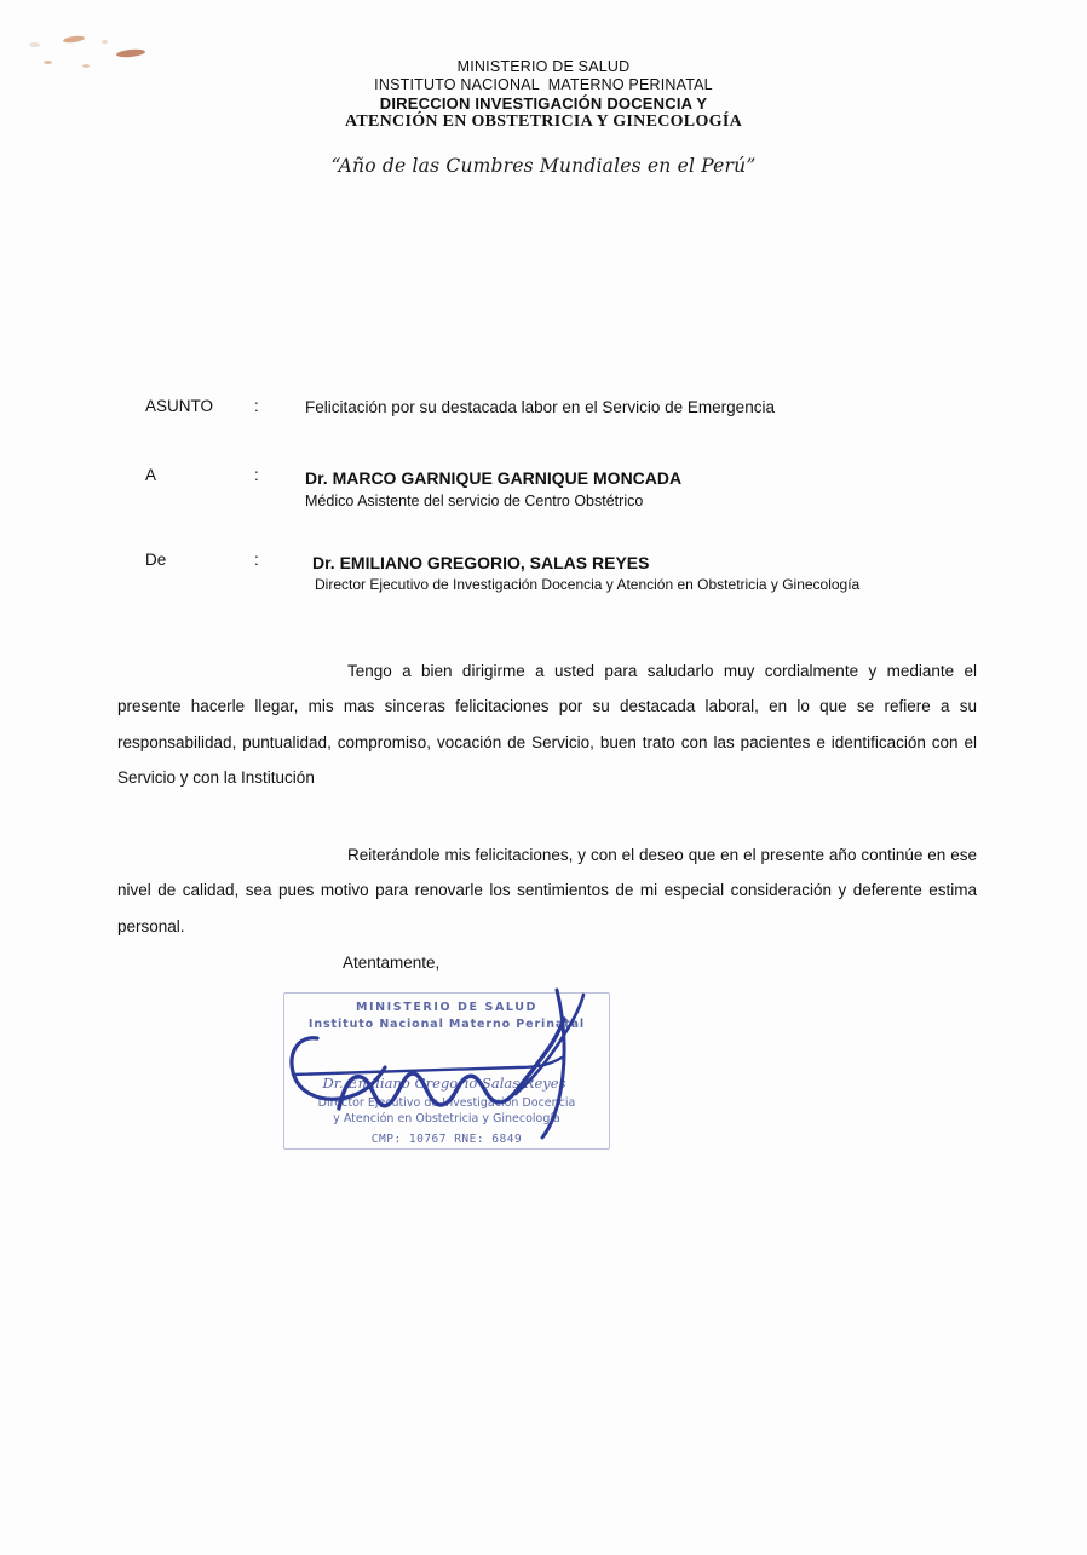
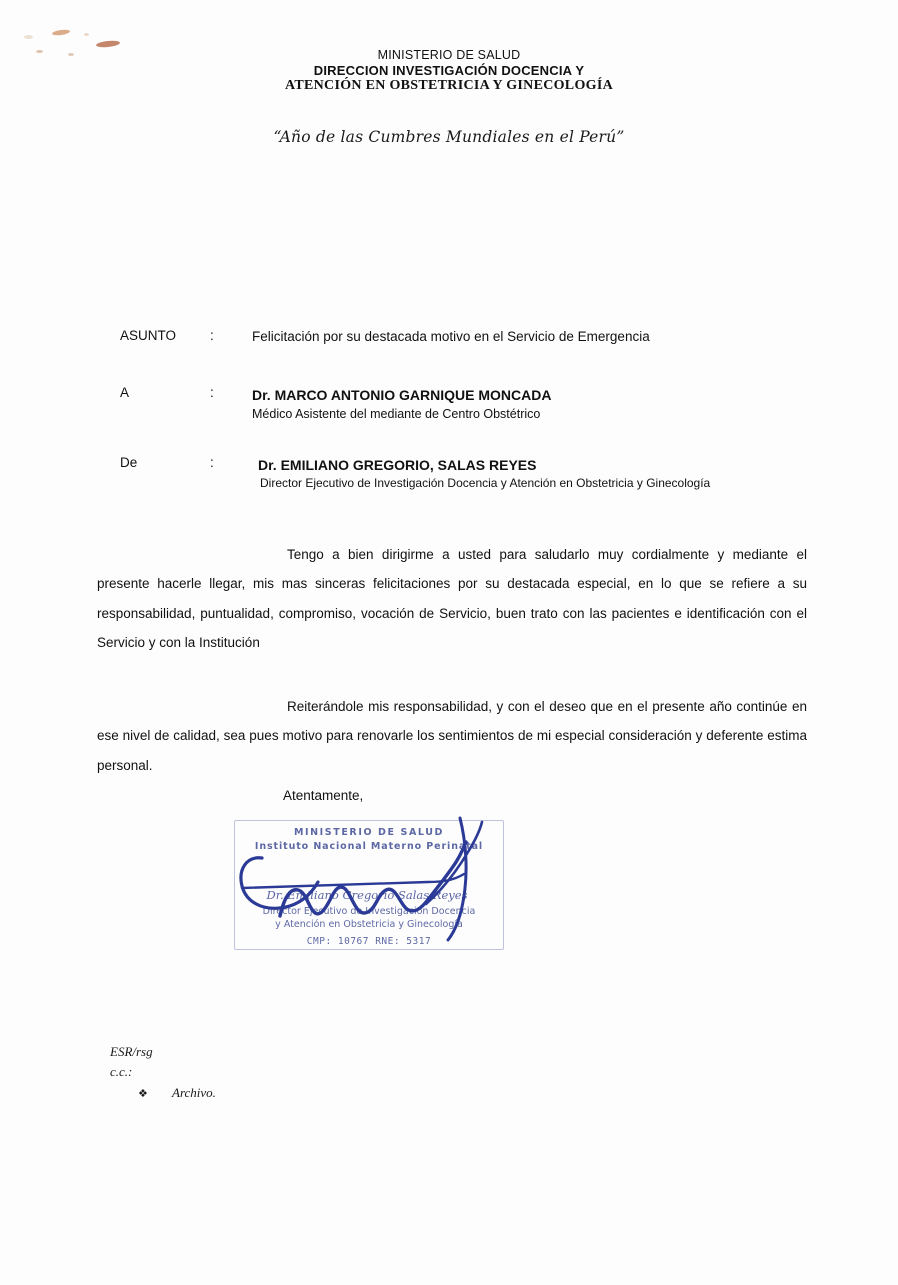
  MINISTERIO DE SALUD
- INSTITUTO NACIONAL MATERNO PERINATAL
  DIRECCION INVESTIGACIÓN DOCENCIA Y
  ATENCIÓN EN OBSTETRICIA Y GINECOLOGÍA
  “Año de las Cumbres Mundiales en el Perú”
  ASUNTO
  :
- Felicitación por su destacada labor en el Servicio de Emergencia
+ Felicitación por su destacada motivo en el Servicio de Emergencia
  A
  :
- Dr. MARCO GARNIQUE GARNIQUE MONCADA
+ Dr. MARCO ANTONIO GARNIQUE MONCADA
- Médico Asistente del servicio de Centro Obstétrico
+ Médico Asistente del mediante de Centro Obstétrico
  De
  :
  Dr. EMILIANO GREGORIO, SALAS REYES
  Director Ejecutivo de Investigación Docencia y Atención en Obstetricia y Ginecología
- Tengo a bien dirigirme a usted para saludarlo muy cordialmente y mediante el presente hacerle llegar, mis mas sinceras felicitaciones por su destacada laboral, en lo que se refiere a su responsabilidad, puntualidad, compromiso, vocación de Servicio, buen trato con las pacientes e identificación con el Servicio y con la Institución
+ Tengo a bien dirigirme a usted para saludarlo muy cordialmente y mediante el presente hacerle llegar, mis mas sinceras felicitaciones por su destacada especial, en lo que se refiere a su responsabilidad, puntualidad, compromiso, vocación de Servicio, buen trato con las pacientes e identificación con el Servicio y con la Institución
- Reiterándole mis felicitaciones, y con el deseo que en el presente año continúe en ese nivel de calidad, sea pues motivo para renovarle los sentimientos de mi especial consideración y deferente estima personal.
+ Reiterándole mis responsabilidad, y con el deseo que en el presente año continúe en ese nivel de calidad, sea pues motivo para renovarle los sentimientos de mi especial consideración y deferente estima personal.
  Atentamente,
  MINISTERIO DE SALUD
  Instituto Nacional Materno Perintal
  Dr. Emliano Gregoio Salaseye
  Director Ejutivo dvestigaón Docencia
  y Atención en Obstetricia y Ginecologa
- CMP: 10767 RNE: 6849
+ CMP: 10767 RNE: 5317
+ ESR/rsg
+ c.c.:
+ ❖
+ Archivo.
